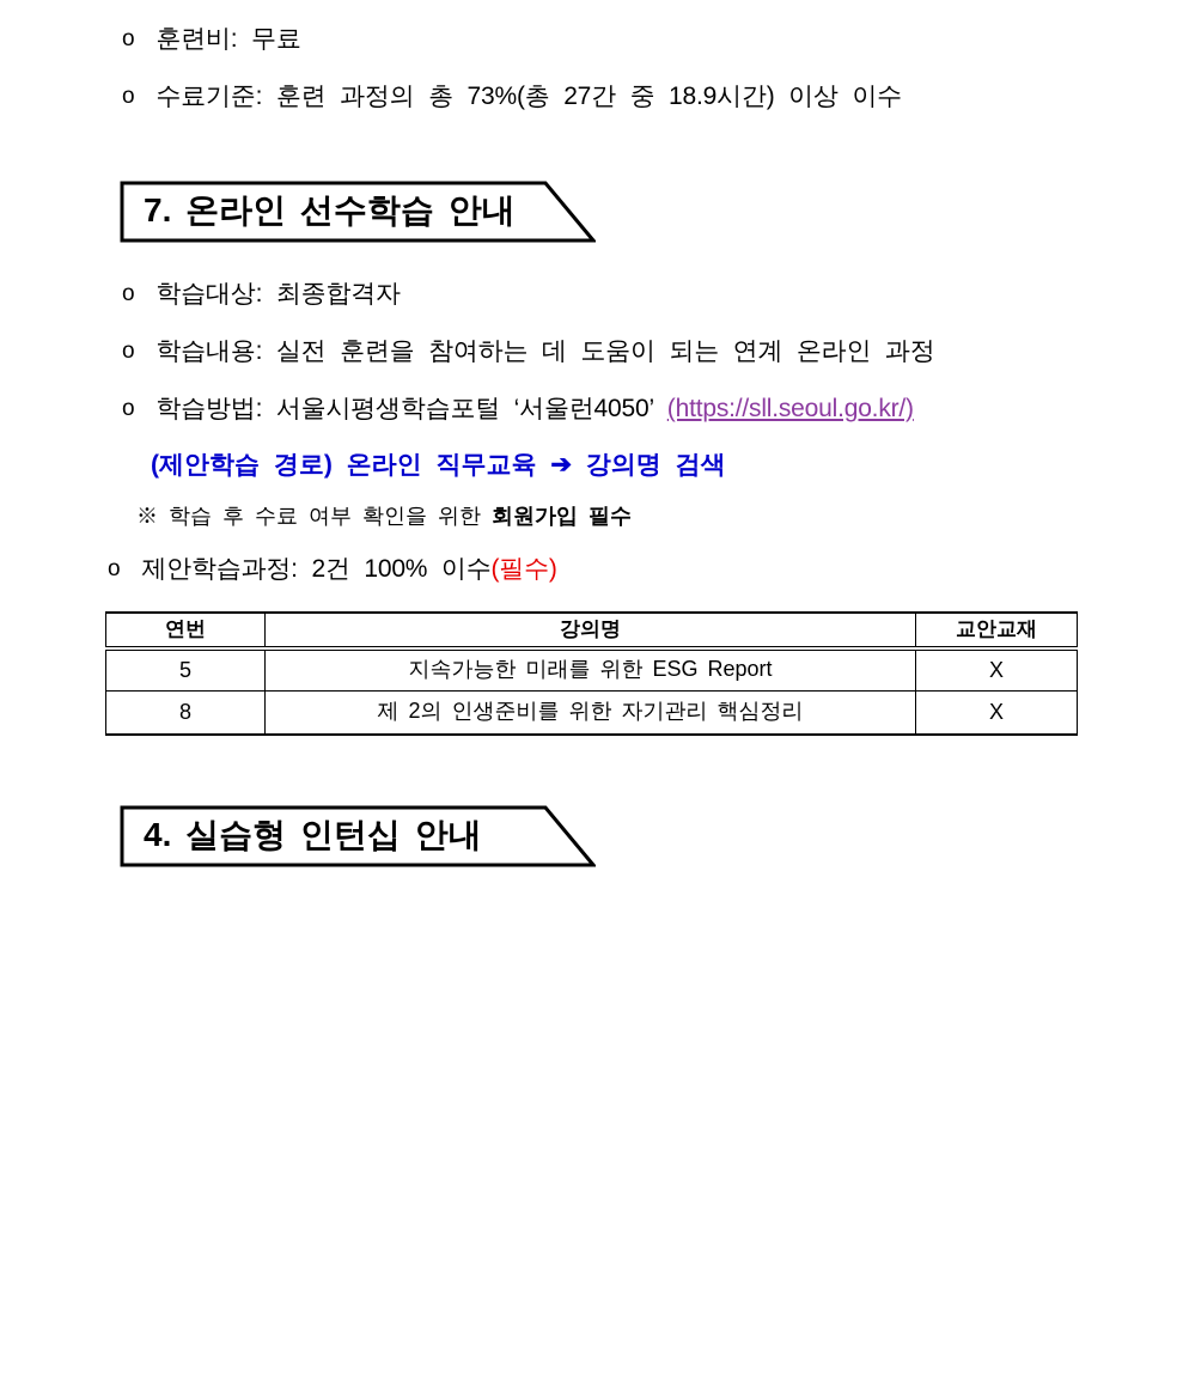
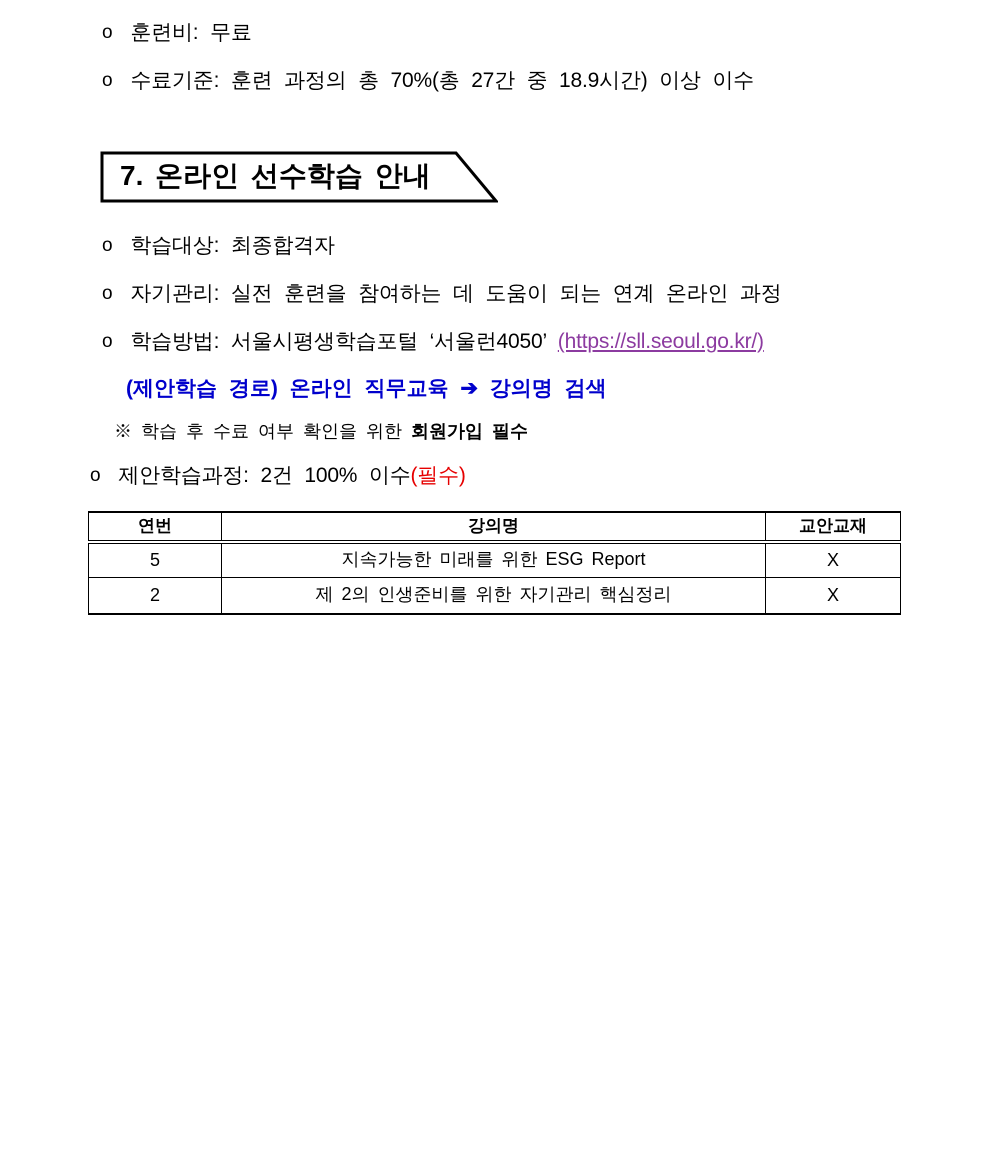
  o
  훈련비: 무료
  o
- 수료기준: 훈련 과정의 총 73%(총 27간 중 18.9시간) 이상 이수
+ 수료기준: 훈련 과정의 총 70%(총 27간 중 18.9시간) 이상 이수
  7. 온라인 선수학습 안내
  o
  학습대상: 최종합격자
  o
- 학습내용: 실전 훈련을 참여하는 데 도움이 되는 연계 온라인 과정
+ 자기관리: 실전 훈련을 참여하는 데 도움이 되는 연계 온라인 과정
  o
  학습방법: 서울시평생학습포털 ‘서울런4050’ (https://sll.seoul.go.kr/)
  (제안학습 경로) 온라인 직무교육 ➔ 강의명 검색
  ※ 학습 후 수료 여부 확인을 위한 회원가입 필수
  o
  제안학습과정: 2건 100% 이수(필수)
  연번	강의명	교안교재
  5	지속가능한 미래를 위한 ESG Report	X
- 8	제 2의 인생준비를 위한 자기관리 핵심정리	X
+ 2	제 2의 인생준비를 위한 자기관리 핵심정리	X
- 4. 실습형 인턴십 안내
